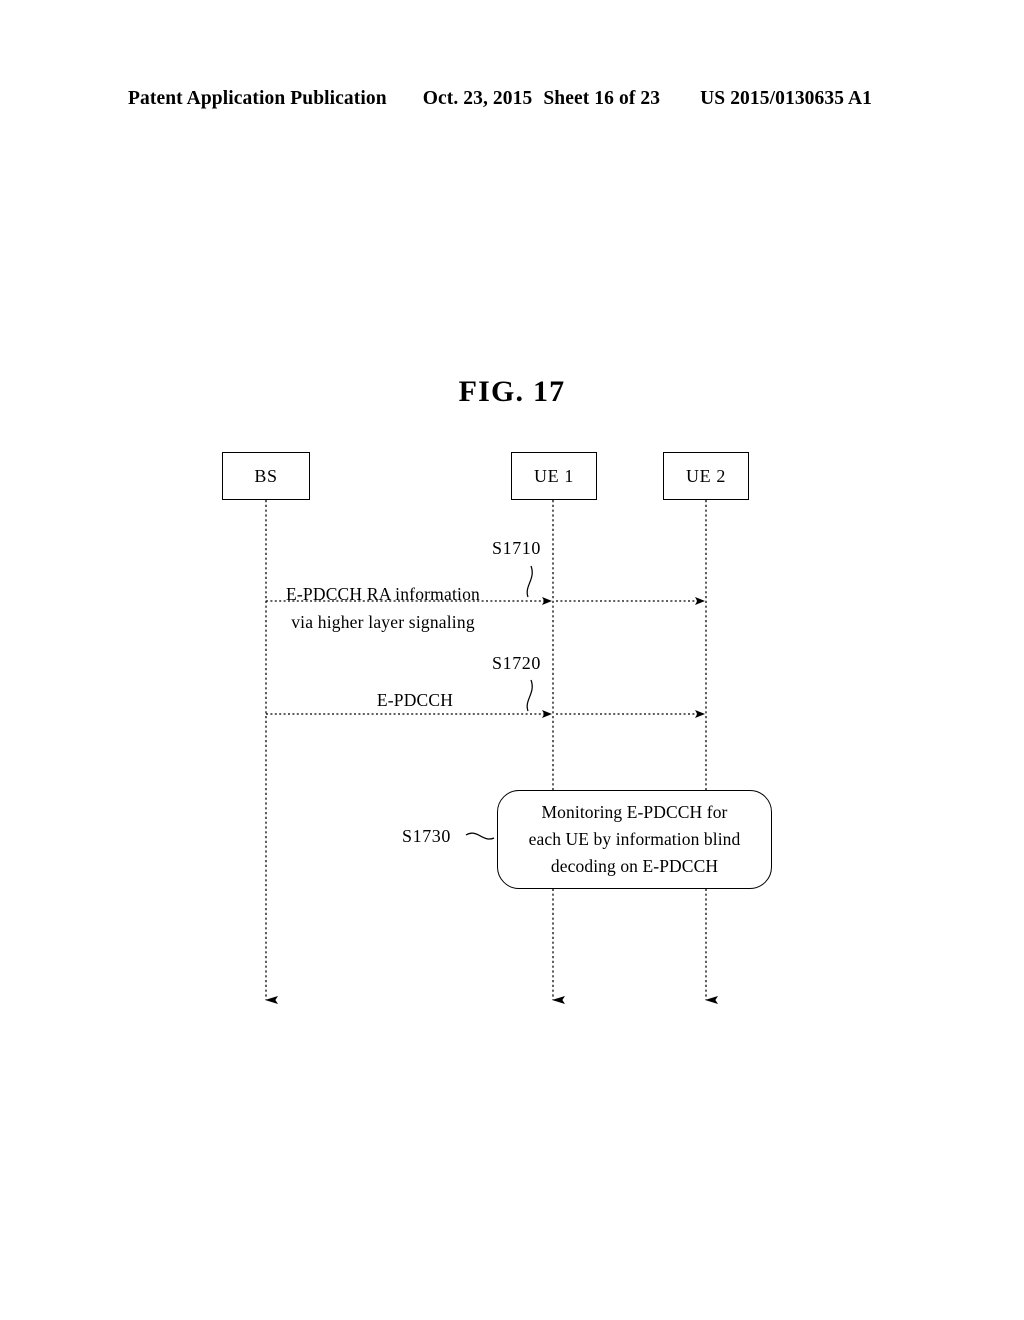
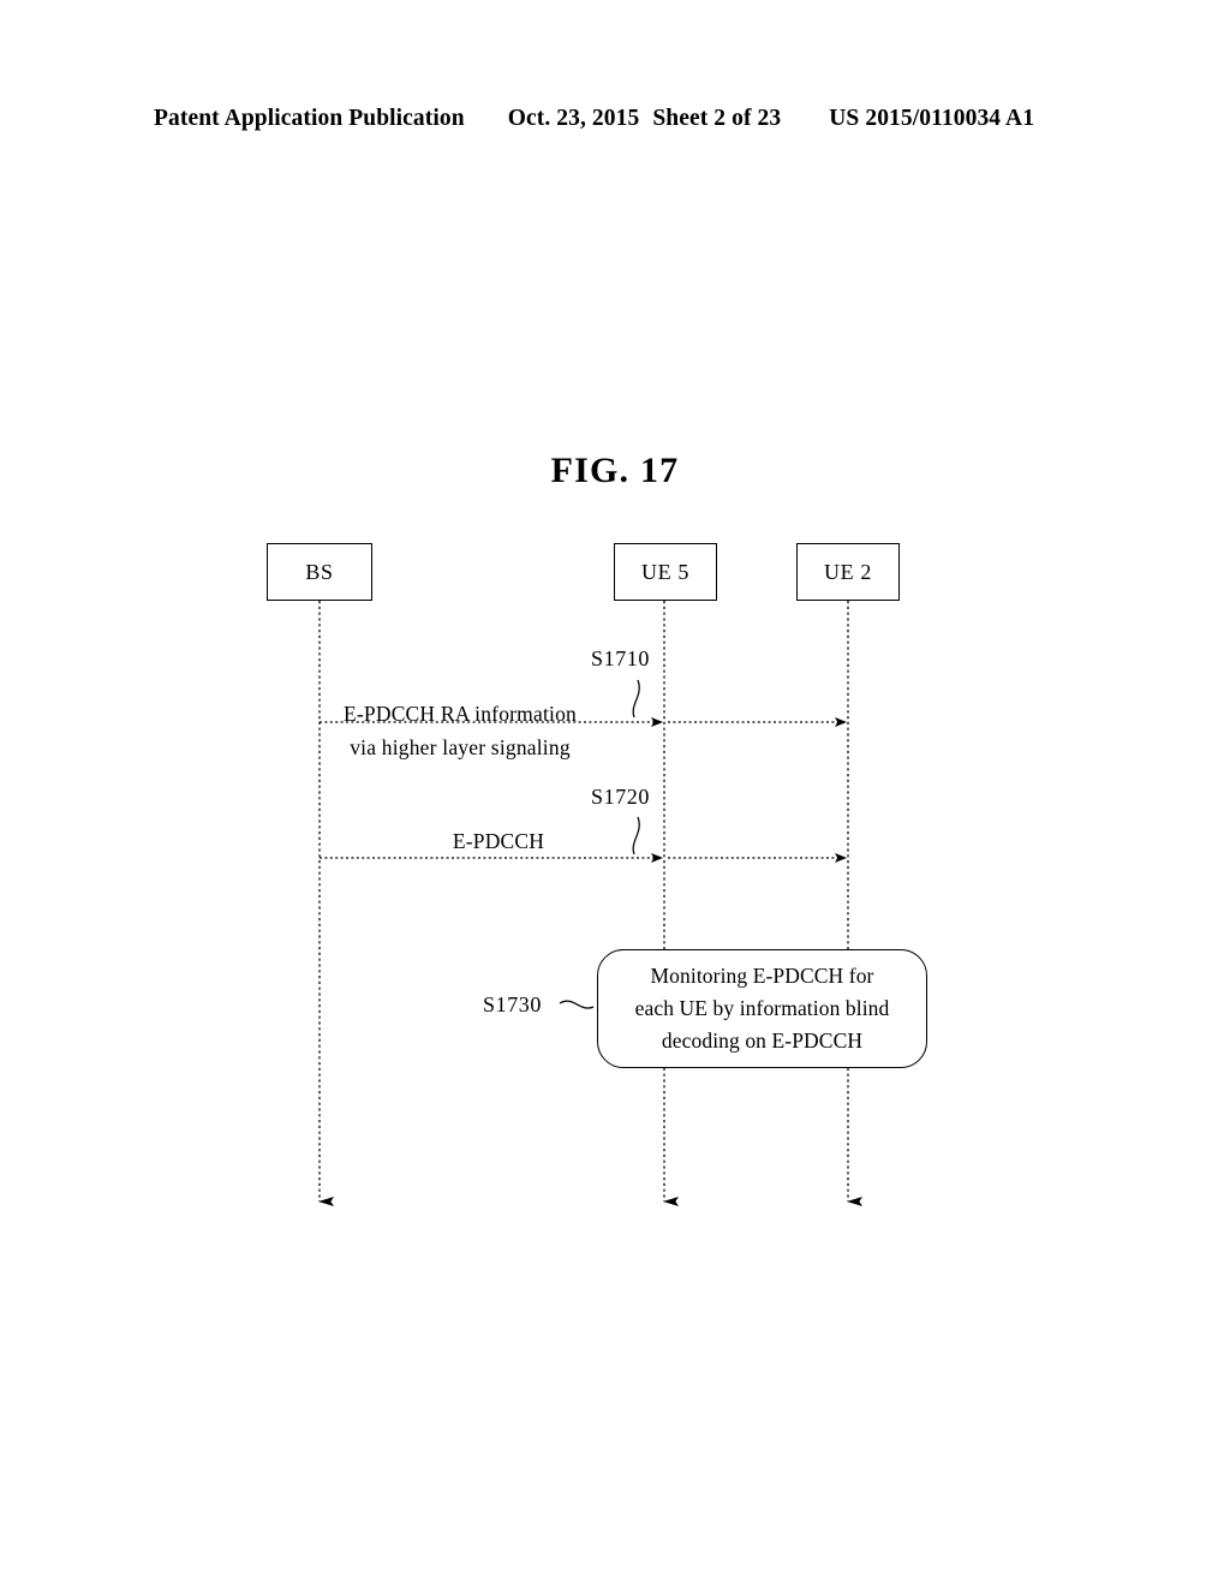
  Patent Application Publication
  Oct. 23, 2015
- Sheet 16 of 23
+ Sheet 2 of 23
- US 2015/0130635 A1
+ US 2015/0110034 A1
  FIG. 17
  BS
- UE 1
+ UE 5
  UE 2
  S1710
  E-PDCCH RA information
  via higher layer signaling
  S1720
  E-PDCCH
  S1730
  Monitoring E-PDCCH for
  each UE by information blind
  decoding on E-PDCCH
